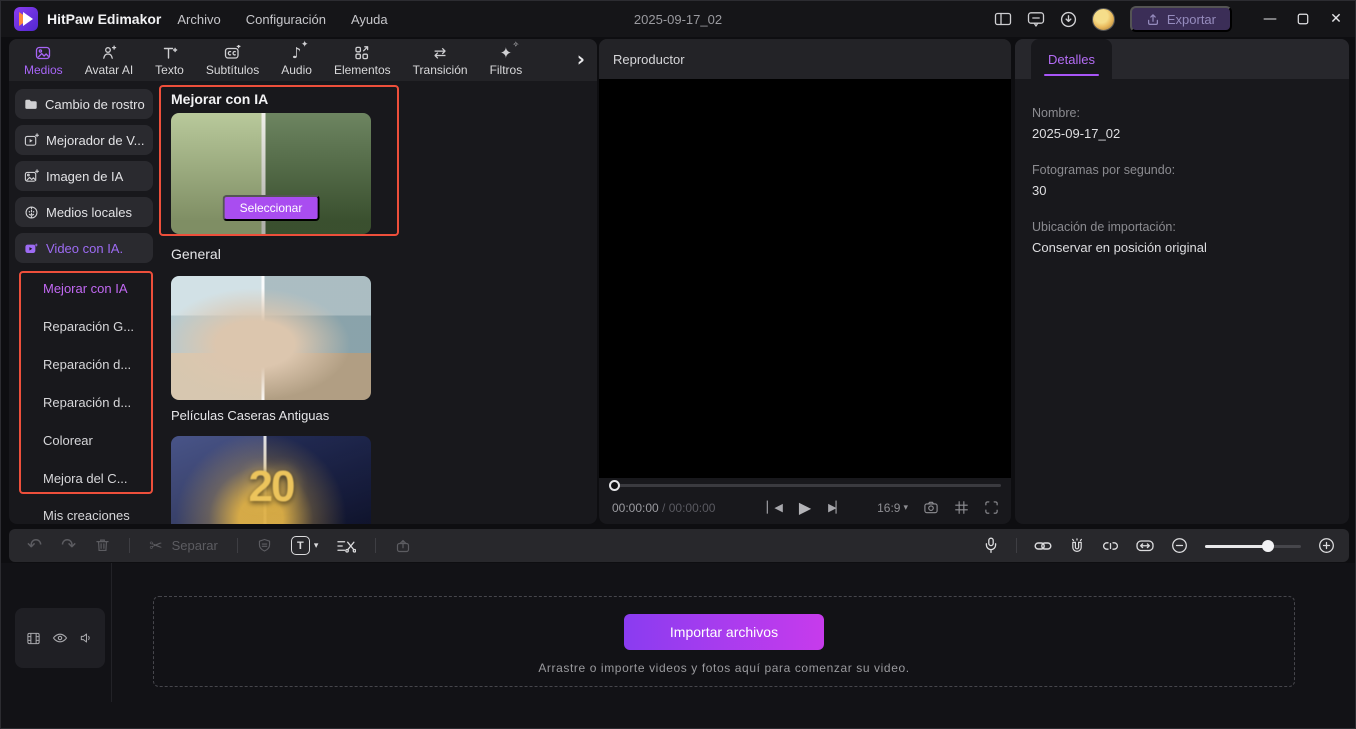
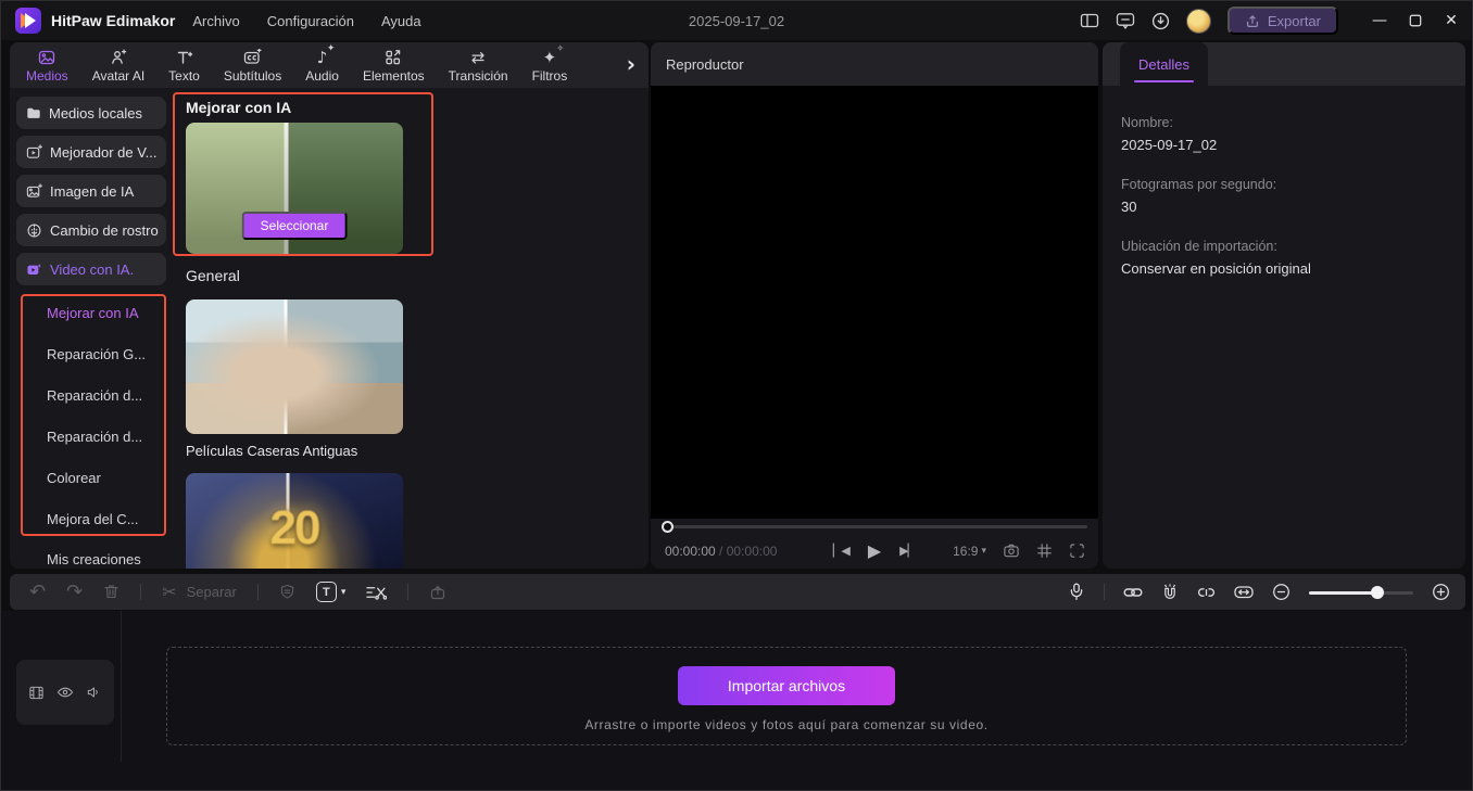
  HitPaw Edimakor
  Archivo
  Configuración
  Ayuda
  2025-09-17_02
  Exportar
  —
  ✕
  Medios
  Avatar AI
  Texto
  Subtítulos
  ♪
  ✦
  Audio
  Elementos
  ⇄
  Transición
  ✦
  ✧
  Filtros
  ›
- Cambio de rostro
+ Medios locales
  Mejorador de V...
  Imagen de IA
- Medios locales
+ Cambio de rostro
  Video con IA.
  Mejorar con IA
  Reparación G...
  Reparación d...
  Reparación d...
  Colorear
  Mejora del C...
  Mis creaciones
  Mejorar con IA
  Seleccionar
  General
  Películas Caseras Antiguas
  20
  Reproductor
  00:00:00 / 00:00:00
  ▏◀
  ▶
  ▶▏
  16:9
  ▾
  Detalles
  Nombre:
  2025-09-17_02
  Fotogramas por segundo:
  30
  Ubicación de importación:
  Conservar en posición original
  ↶
  ↷
  ✂
  Separar
  T
  ▾
  Importar archivos
  Arrastre o importe videos y fotos aquí para comenzar su video.
